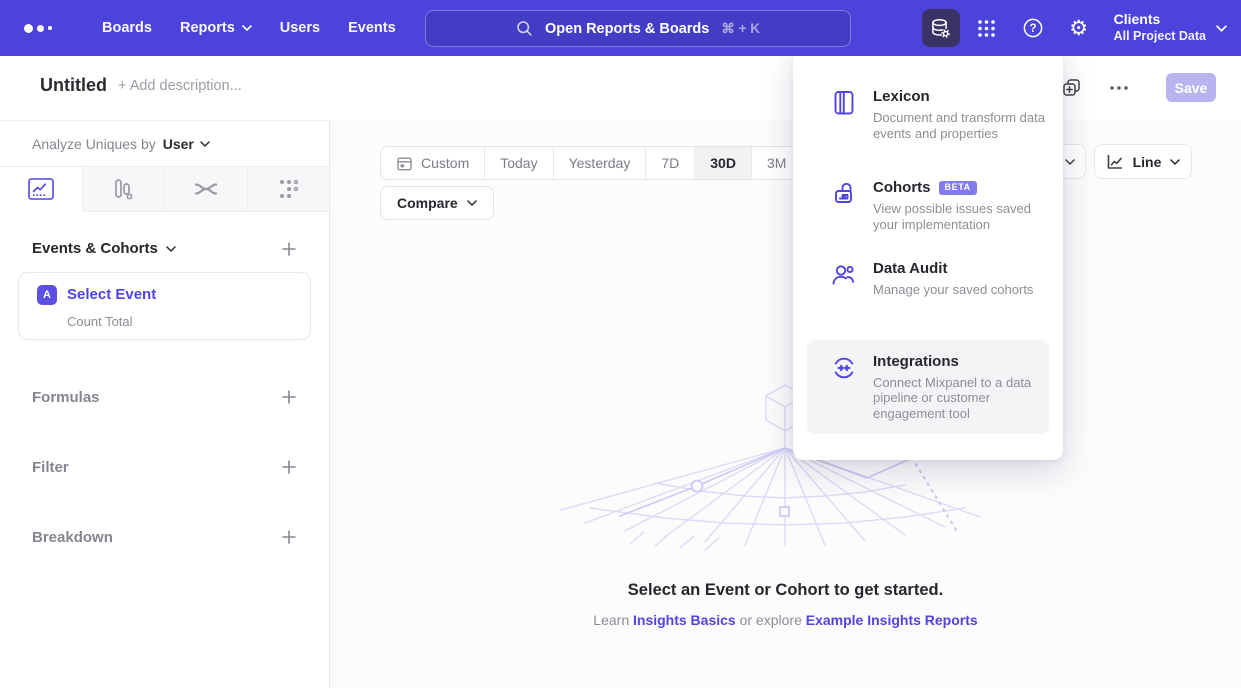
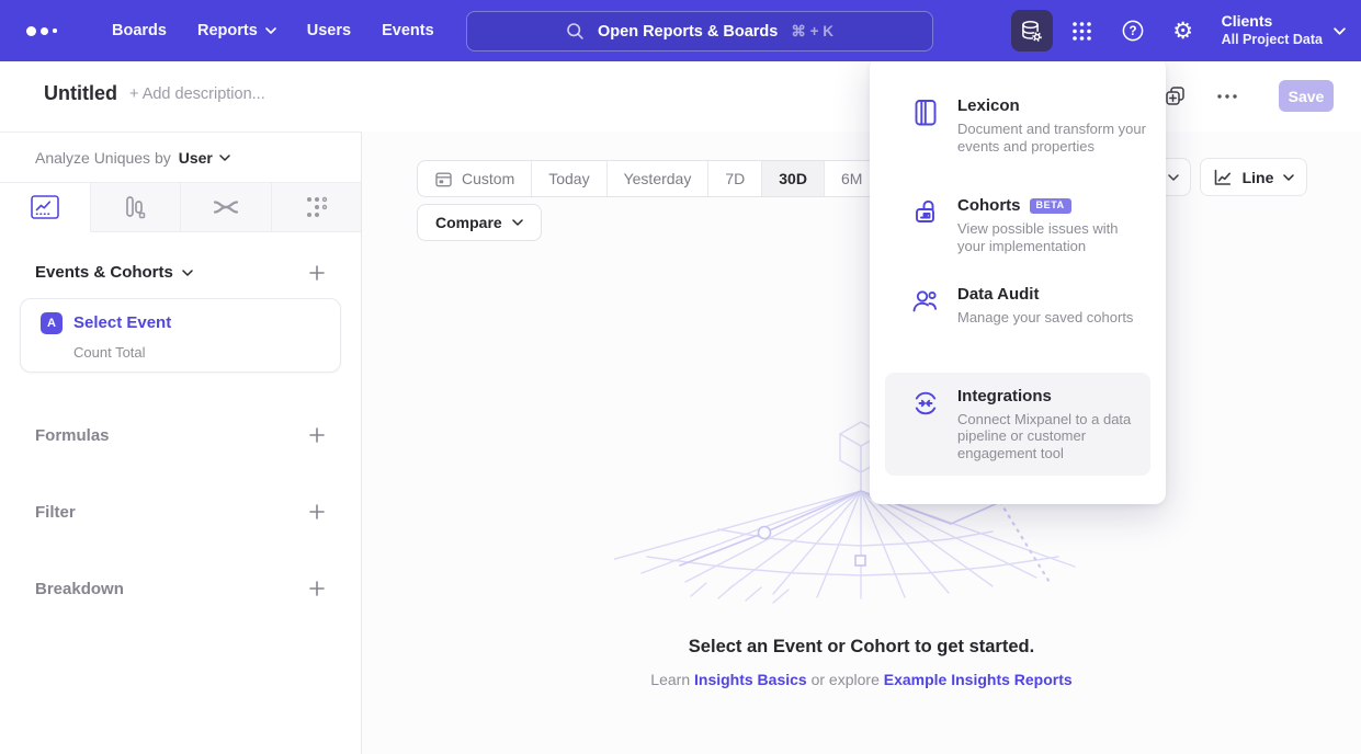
  Boards
  Reports
  Users
  Events
  Open Reports & Boards
  ⌘ + K
  ?
  ⚙
  Clients
  All Project Data
  Untitled
  + Add description...
  Save
  Analyze Uniques by
  User
  Events & Cohorts
  A
  Select Event
  Count Total
  Formulas
  Filter
  Breakdown
  Custom
  Today
  Yesterday
  7D
  30D
- 3M
+ 6M
  Compare
  Line
  Select an Event or Cohort to get started.
  Learn Insights Basics or explore Example Insights Reports
  Lexicon
- Document and transform data events and properties
+ Document and transform your events and properties
  Cohorts
  BETA
- View possible issues saved your implementation
+ View possible issues with your implementation
  Data Audit
  Manage your saved cohorts
  Integrations
  Connect Mixpanel to a data pipeline or customer engagement tool
